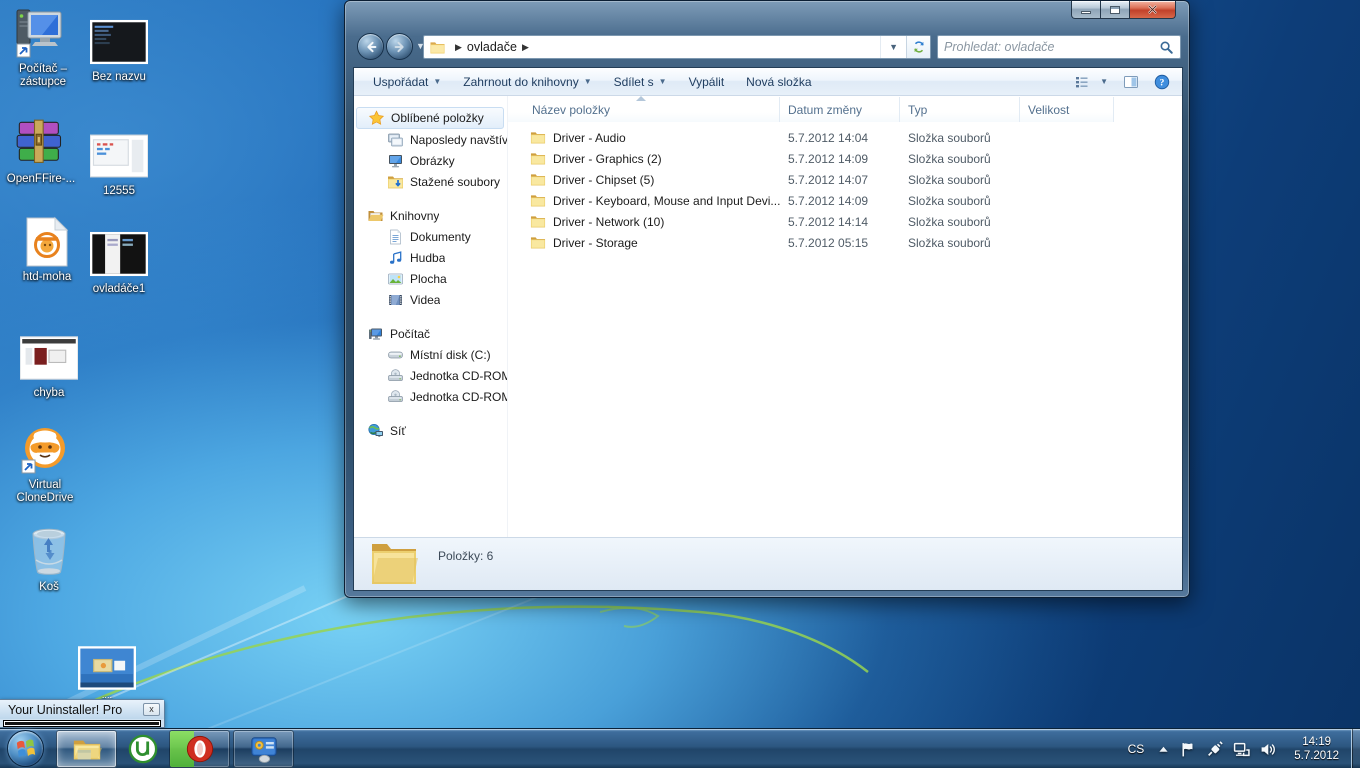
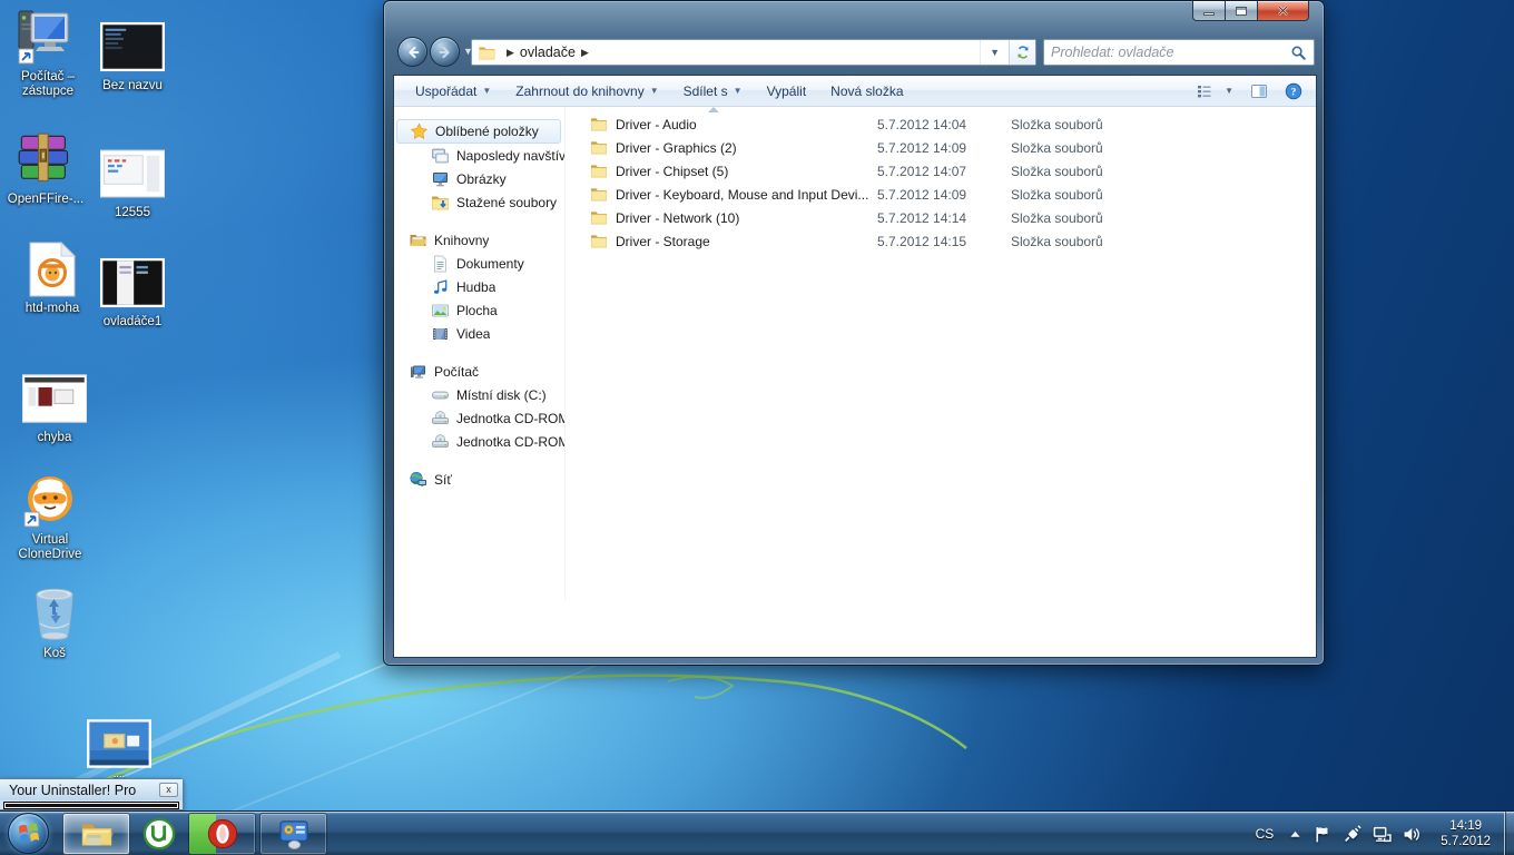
  Počítač –
  zástupce
  Bez nazvu
  OpenFFire-...
  12555
  htd-moha
  ovladáče1
  chyba
  Virtual
  CloneDrive
  Koš
  ▼
  ▶
  ovladače
  ▶
  ▼
  Prohledat: ovladače
  Uspořádat
  ▼
  Zahrnout do knihovny
  ▼
  Sdílet s
  ▼
  Vypálit
  Nová složka
  ▼
  ?
  Oblíbené položky
  Naposledy navštív
  Obrázky
  Stažené soubory
  Knihovny
  Dokumenty
  Hudba
  Plocha
  Videa
  Počítač
  Místní disk (C:)
  Jednotka CD-ROM
  Jednotka CD-ROM
  Síť
- Název položky
- Datum změny
- Typ
- Velikost
  Driver - Audio
  5.7.2012 14:04
  Složka souborů
  Driver - Graphics (2)
  5.7.2012 14:09
  Složka souborů
  Driver - Chipset (5)
  5.7.2012 14:07
  Složka souborů
  Driver - Keyboard, Mouse and Input Devi...
  5.7.2012 14:09
  Složka souborů
  Driver - Network (10)
  5.7.2012 14:14
  Složka souborů
  Driver - Storage
- 5.7.2012 05:15
+ 5.7.2012 14:15
  Složka souborů
- Položky: 6
  Your Uninstaller! Pro
  x
  CS
  14:19
  5.7.2012
